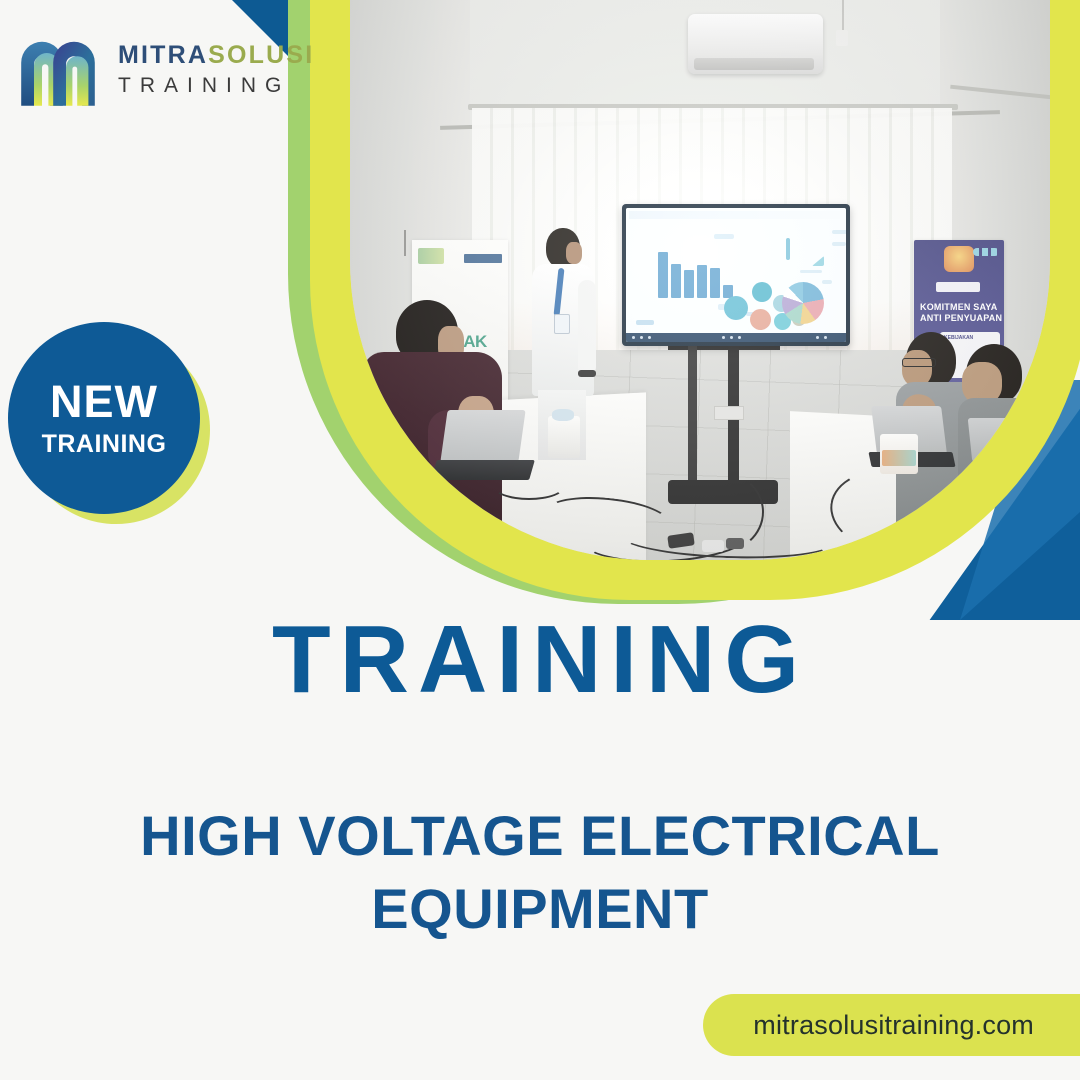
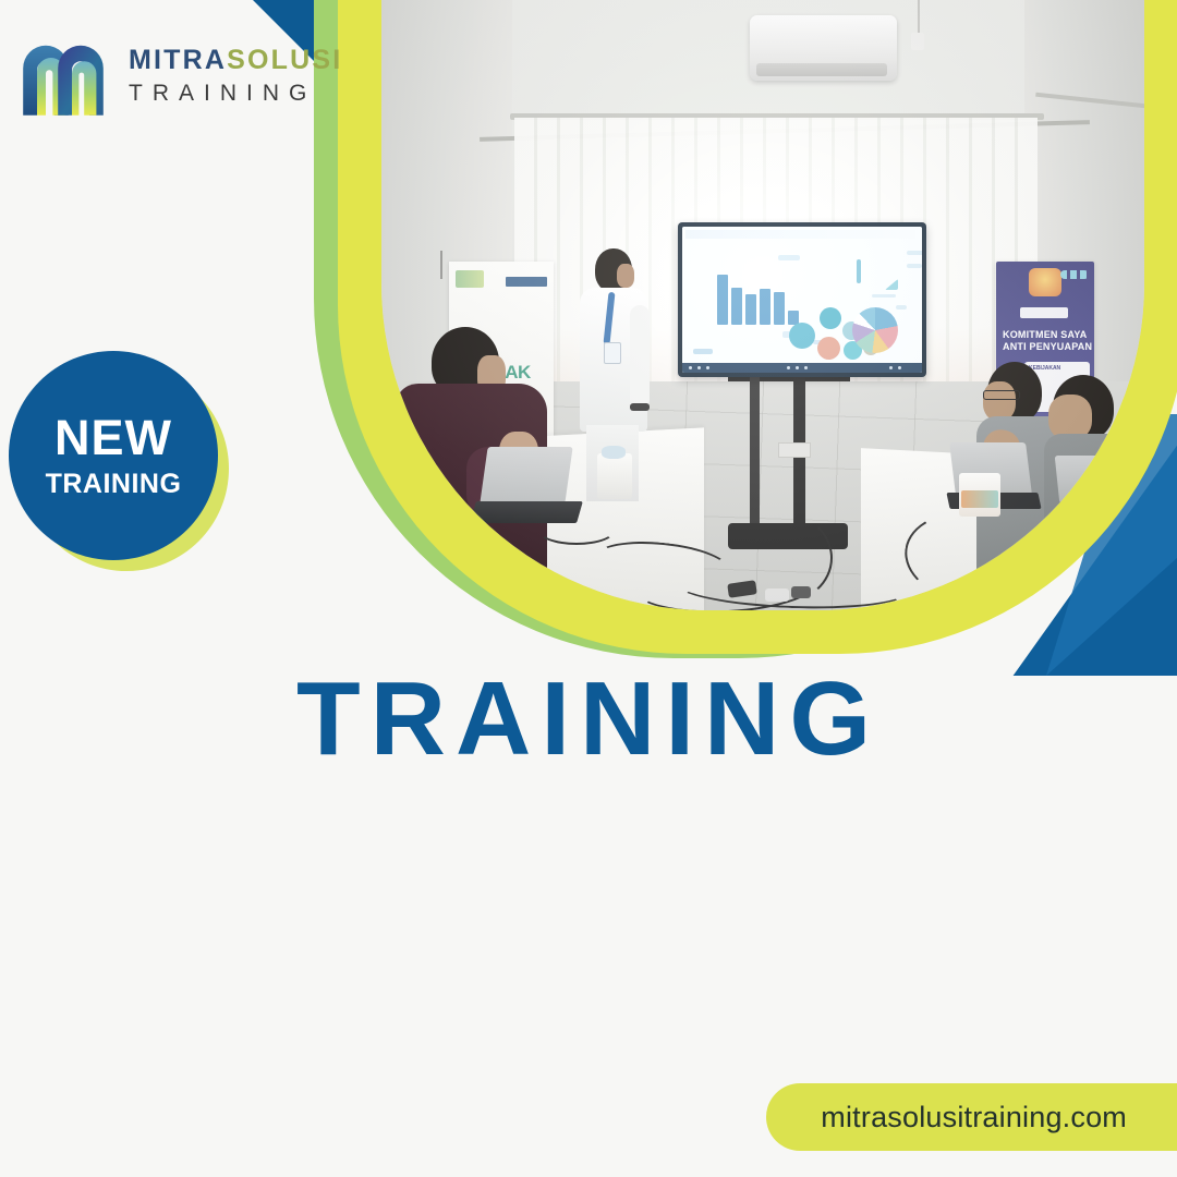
  MITRA
  SOLUSI
  TRAINING
  NEW
  TRAINING
  TRAINING
- HIGH VOLTAGE ELECTRICAL EQUIPMENT
  mitrasolusitraining.com
